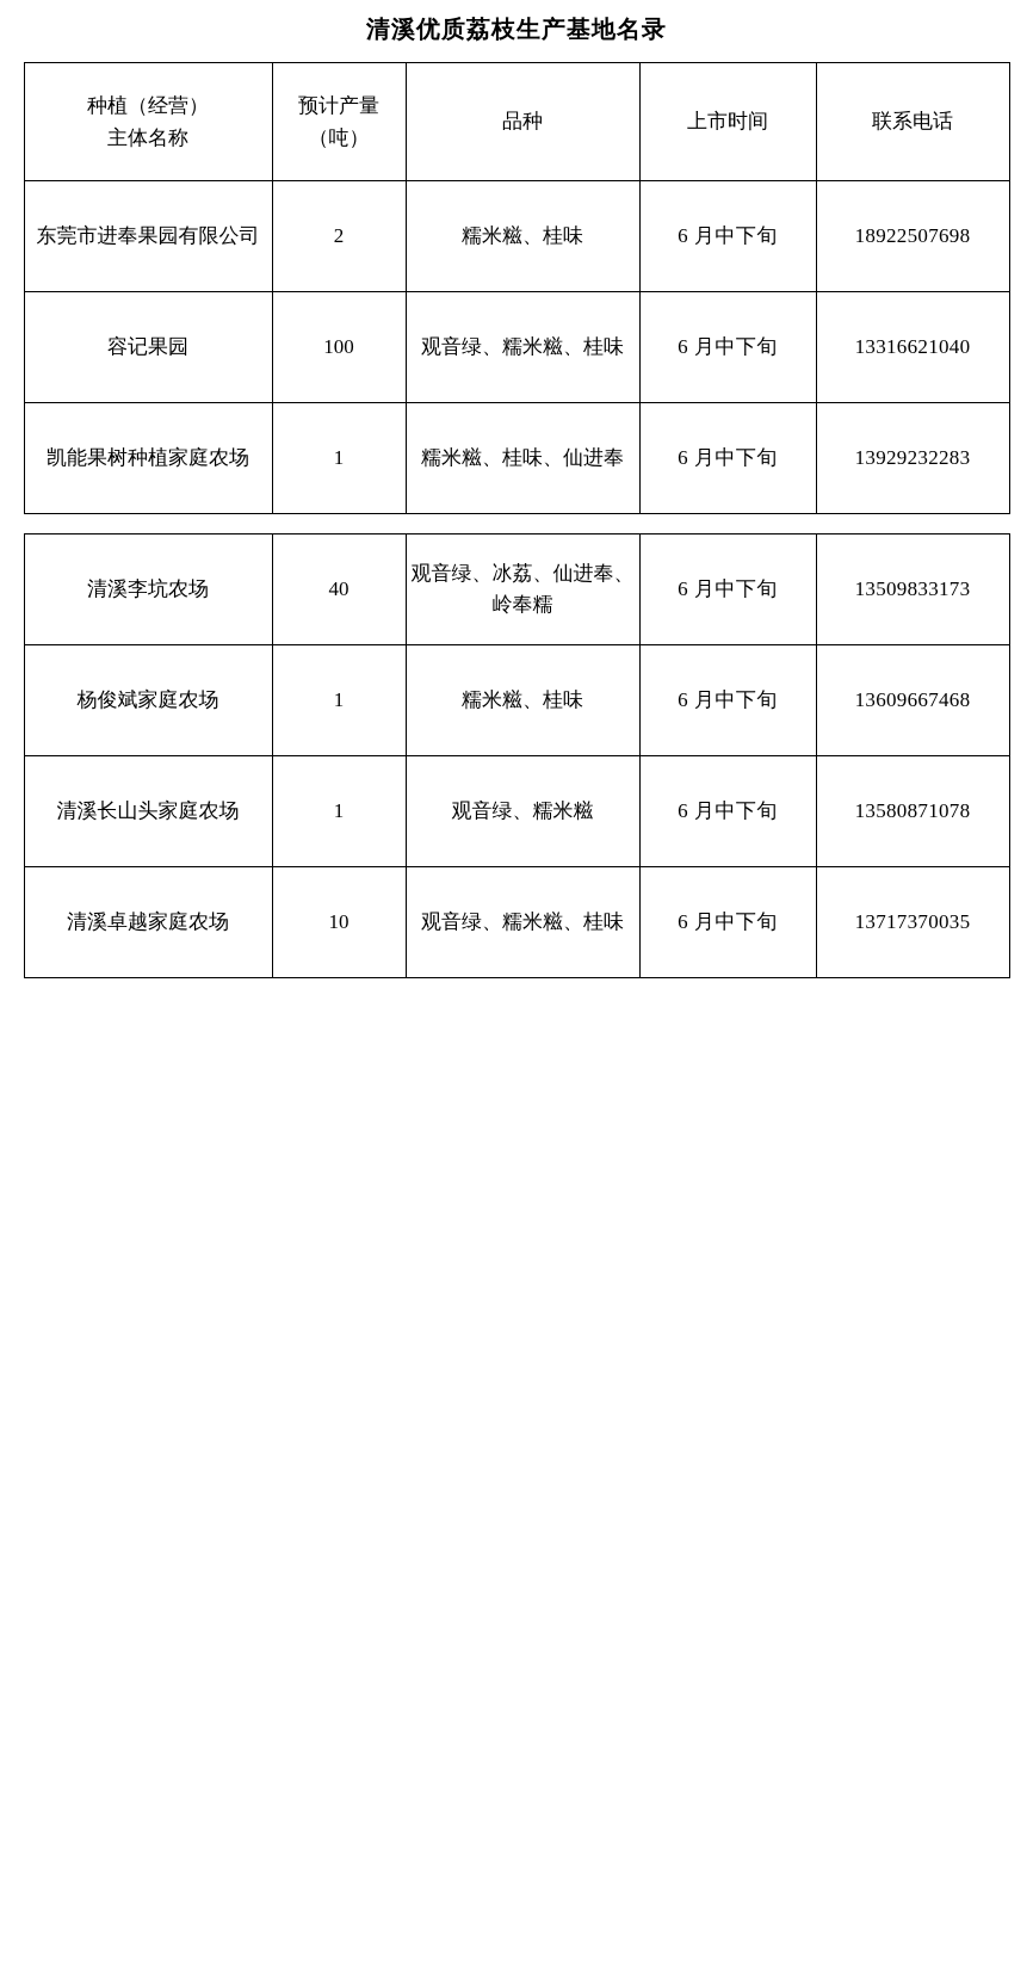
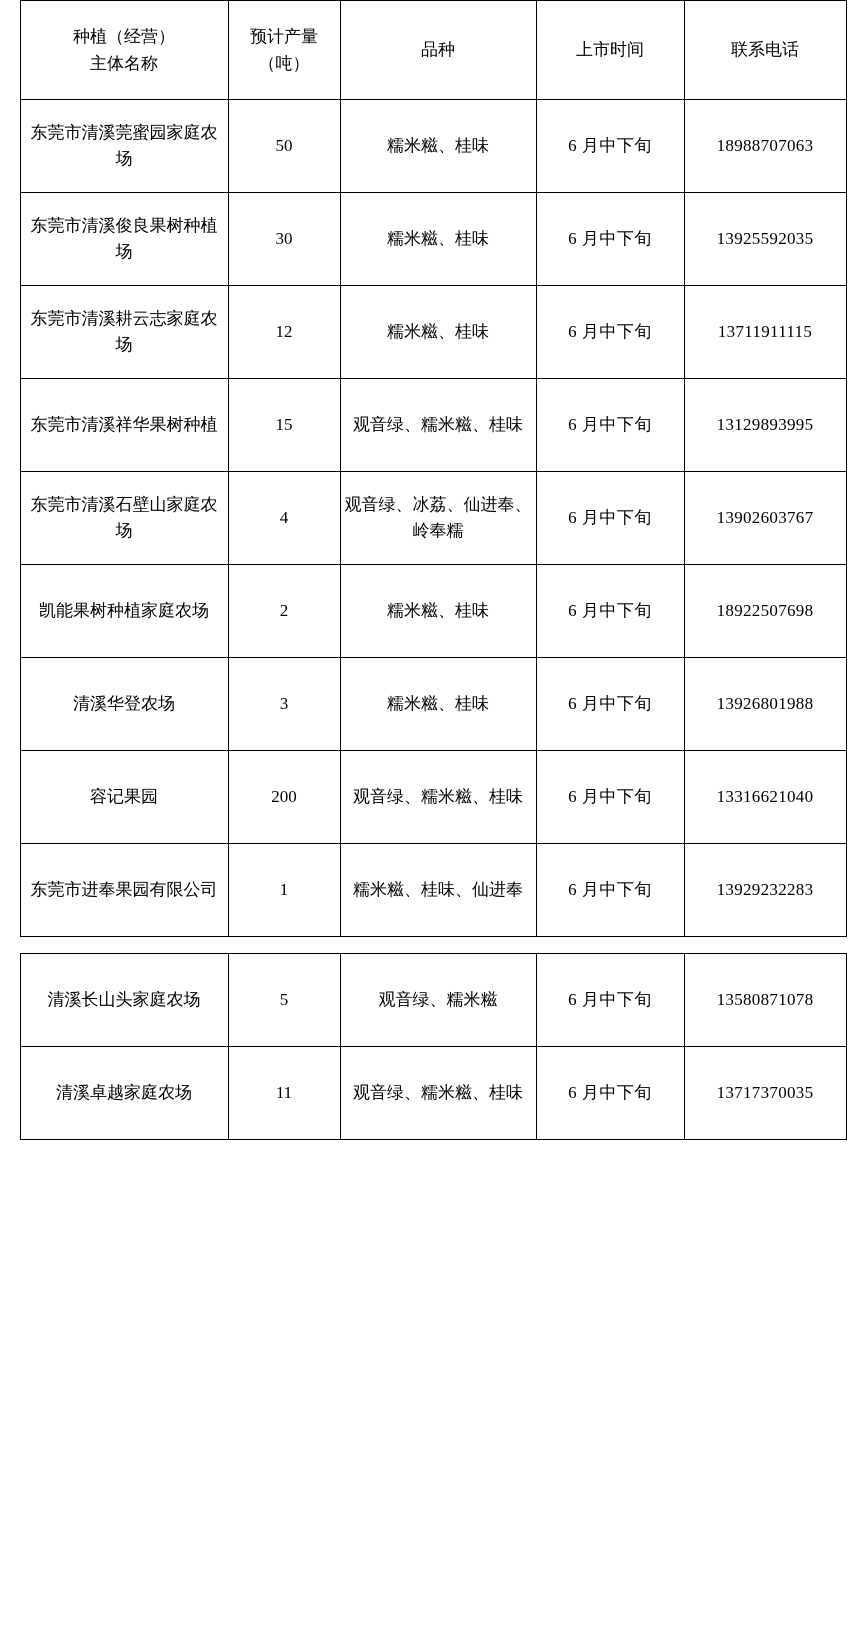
- 清溪优质荔枝生产基地名录
  种植（经营） 主体名称	预计产量 （吨）	品种	上市时间	联系电话
+ 东莞市清溪莞蜜园家庭农场	50	糯米糍、桂味	6 月中下旬	18988707063
+ 东莞市清溪俊良果树种植场	30	糯米糍、桂味	6 月中下旬	13925592035
+ 东莞市清溪耕云志家庭农场	12	糯米糍、桂味	6 月中下旬	13711911115
+ 东莞市清溪祥华果树种植	15	观音绿、糯米糍、桂味	6 月中下旬	13129893995
+ 东莞市清溪石壁山家庭农场	4	观音绿、冰荔、仙进奉、岭奉糯	6 月中下旬	13902603767
- 东莞市进奉果园有限公司	2	糯米糍、桂味	6 月中下旬	18922507698
+ 凯能果树种植家庭农场	2	糯米糍、桂味	6 月中下旬	18922507698
+ 清溪华登农场	3	糯米糍、桂味	6 月中下旬	13926801988
- 容记果园	100	观音绿、糯米糍、桂味	6 月中下旬	13316621040
+ 容记果园	200	观音绿、糯米糍、桂味	6 月中下旬	13316621040
- 凯能果树种植家庭农场	1	糯米糍、桂味、仙进奉	6 月中下旬	13929232283
+ 东莞市进奉果园有限公司	1	糯米糍、桂味、仙进奉	6 月中下旬	13929232283
- 清溪李坑农场	40	观音绿、冰荔、仙进奉、岭奉糯	6 月中下旬	13509833173
- 杨俊斌家庭农场	1	糯米糍、桂味	6 月中下旬	13609667468
- 清溪长山头家庭农场	1	观音绿、糯米糍	6 月中下旬	13580871078
+ 清溪长山头家庭农场	5	观音绿、糯米糍	6 月中下旬	13580871078
- 清溪卓越家庭农场	10	观音绿、糯米糍、桂味	6 月中下旬	13717370035
+ 清溪卓越家庭农场	11	观音绿、糯米糍、桂味	6 月中下旬	13717370035
